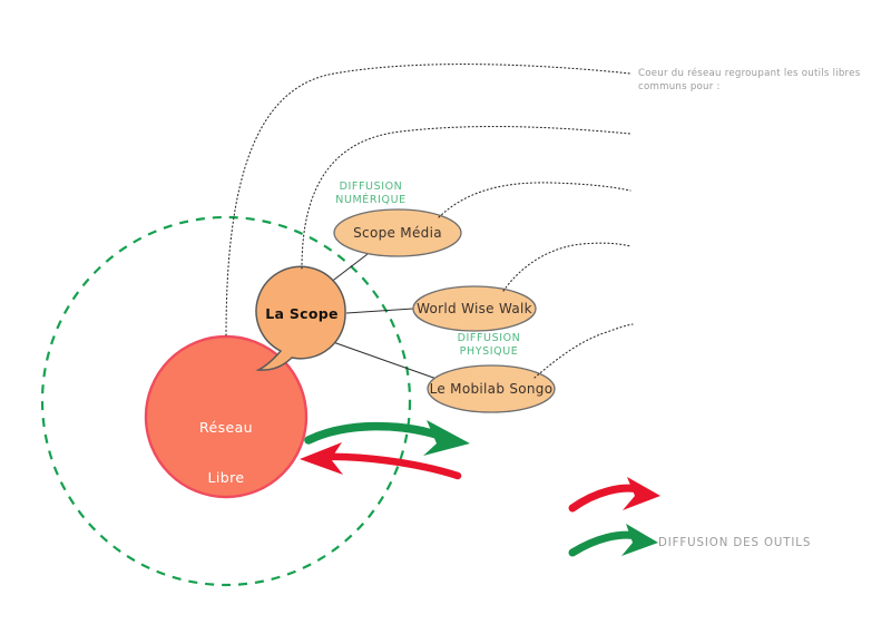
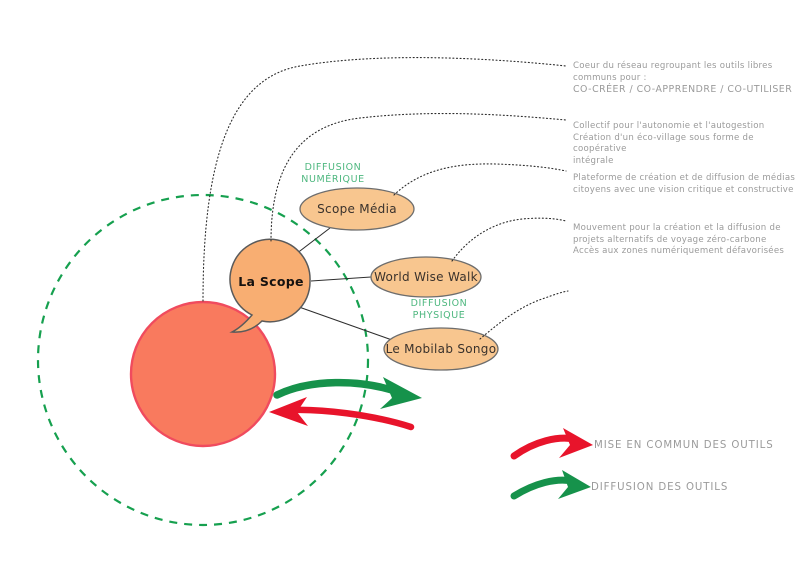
- Réseau
- Libre
  La Scope
  Scope Média
  World Wise Walk
  Le Mobilab Songo
  DIFFUSION
  NUMÉRIQUE
  DIFFUSION
  PHYSIQUE
  Coeur du réseau regroupant les outils libres
  communs pour :
+ CO-CRÉER / CO-APPRENDRE / CO-UTILISER
+ Collectif pour l'autonomie et l'autogestion
+ Création d'un éco-village sous forme de coopérative
+ intégrale
+ Plateforme de création et de diffusion de médias
+ citoyens avec une vision critique et constructive
+ Mouvement pour la création et la diffusion de
+ projets alternatifs de voyage zéro-carbone
+ Accès aux zones numériquement défavorisées
+ MISE EN COMMUN DES OUTILS
  DIFFUSION DES OUTILS
